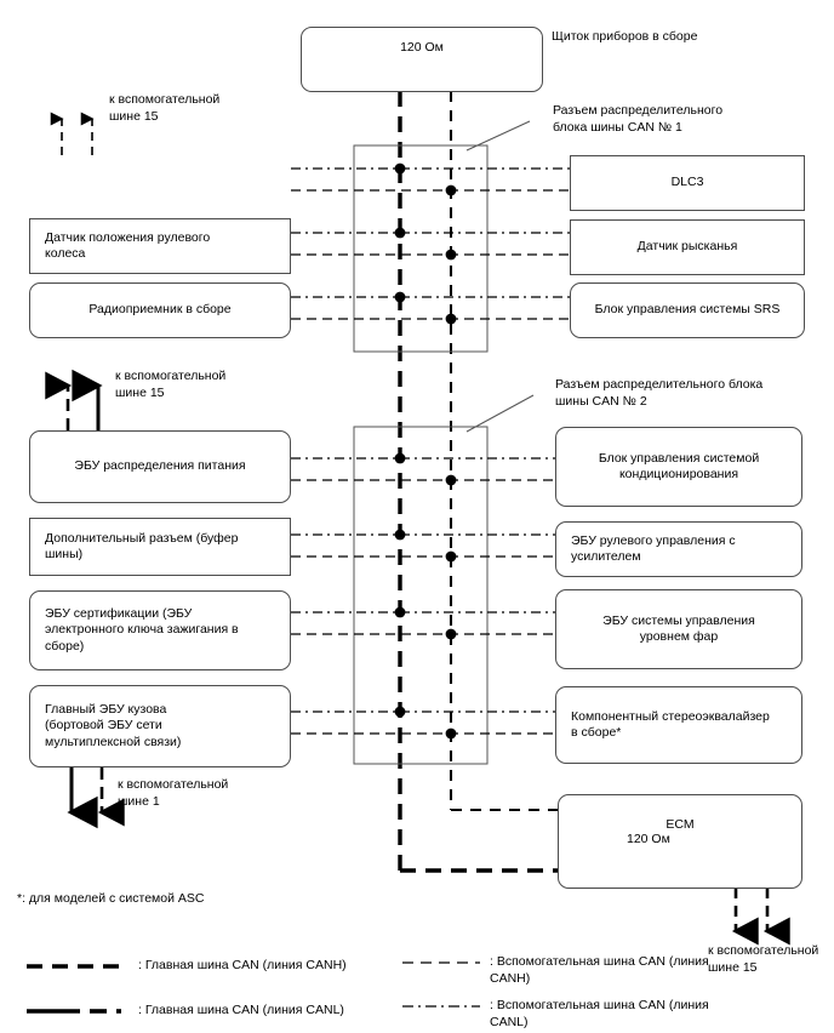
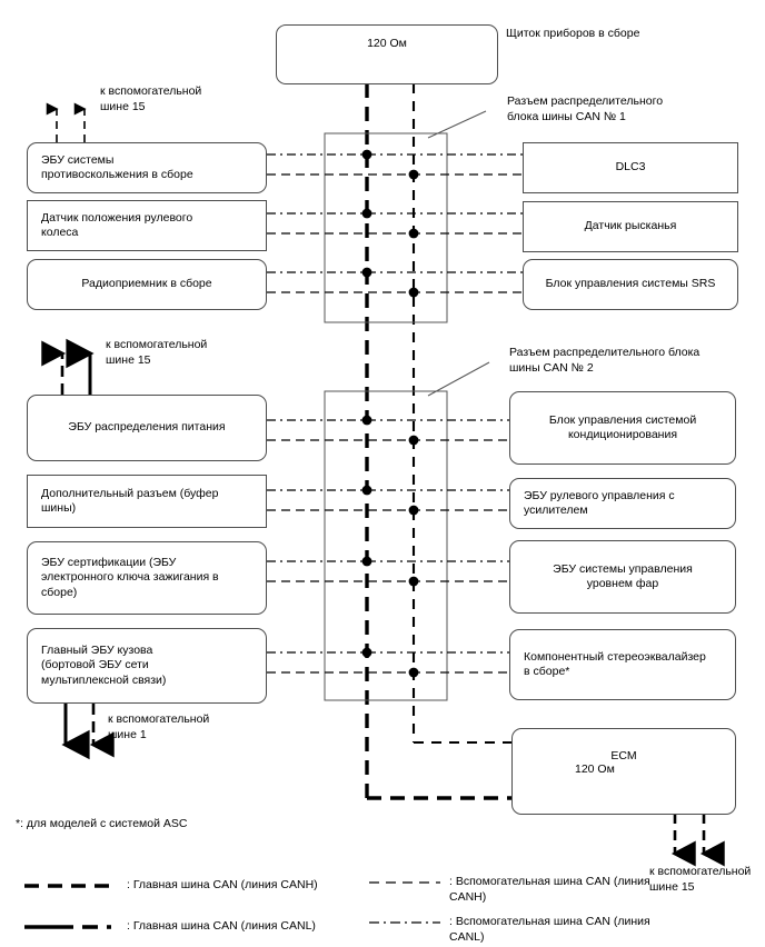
  120 Ом
  Щиток приборов в сборе
  Разъем распределительного
  блока шины CAN № 1
  Разъем распределительного блока
  шины CAN № 2
+ ЭБУ системы
+ противоскольжения в сборе
  Датчик положения рулевого
  колеса
  Радиоприемник в сборе
  ЭБУ распределения питания
  Дополнительный разъем (буфер
  шины)
  ЭБУ сертификации (ЭБУ
  электронного ключа зажигания в
  сборе)
  Главный ЭБУ кузова
  (бортовой ЭБУ сети
  мультиплексной связи)
  DLC3
  Датчик рысканья
  Блок управления системы SRS
  Блок управления системой
  кондиционирования
  ЭБУ рулевого управления с
  усилителем
  ЭБУ системы управления
  уровнем фар
  Компонентный стереоэквалайзер
  в сборе*
  120 Ом
  ECM
  к вспомогательной
  шине 15
  к вспомогательной
  шине 15
  к вспомогательной
  шине 1
  к вспомогательной
  шине 15
  *: для моделей с системой ASC
  : Главная шина CAN (линия CANH)
  : Главная шина CAN (линия CANL)
  : Вспомогательная шина CAN (линия
  CANH)
  : Вспомогательная шина CAN (линия
  CANL)
